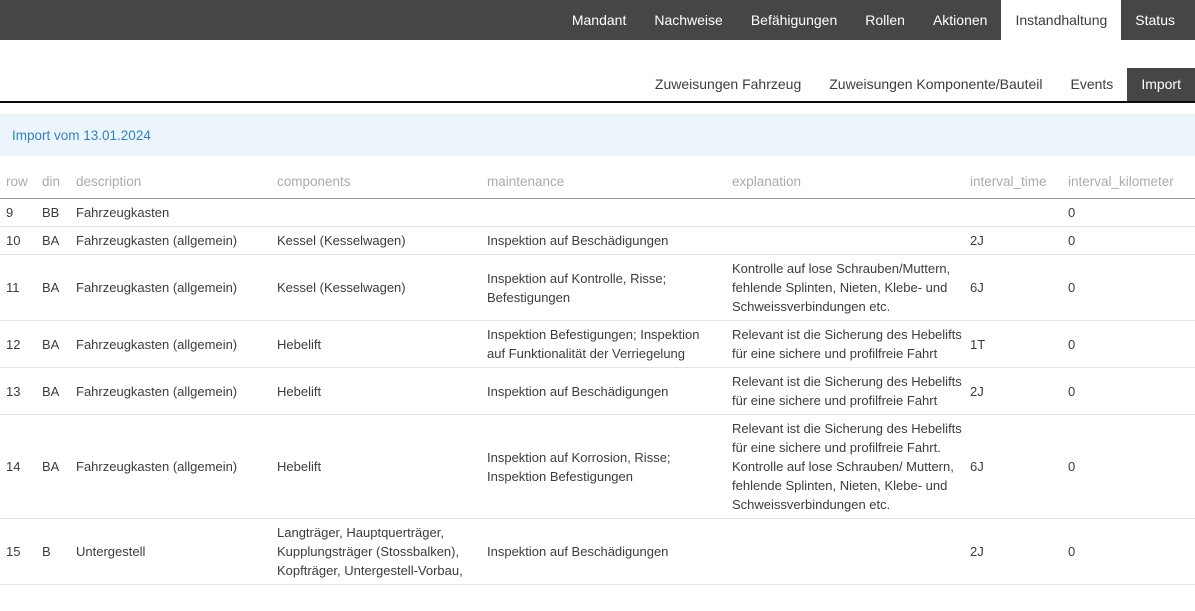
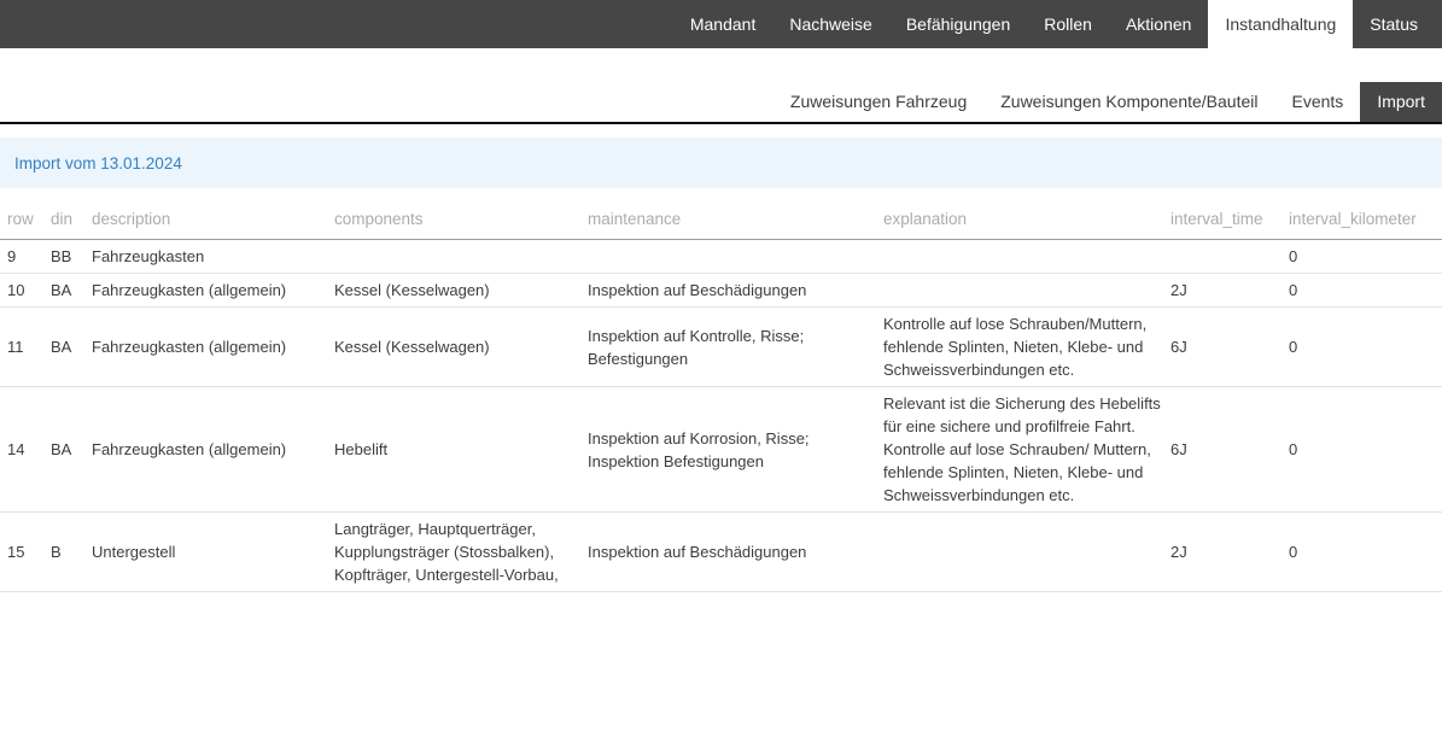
  Mandant
  Nachweise
  Befähigungen
  Rollen
  Aktionen
  Instandhaltung
  Status
  Zuweisungen Fahrzeug
  Zuweisungen Komponente/Bauteil
  Events
  Import
  Import vom 13.01.2024
  	row	din	description	components	maintenance	explanation	interval_time	interval_kilometer
  9	BB	Fahrzeugkasten					0
  10	BA	Fahrzeugkasten (allgemein)	Kessel (Kesselwagen)	Inspektion auf Beschädigungen		2J	0
  11	BA	Fahrzeugkasten (allgemein)	Kessel (Kesselwagen)	Inspektion auf Kontrolle, Risse; Befestigungen	Kontrolle auf lose Schrauben/Muttern, fehlende Splinten, Nieten, Klebe- und Schweissverbindungen etc.	6J	0
- 12	BA	Fahrzeugkasten (allgemein)	Hebelift	Inspektion Befestigungen; Inspektion auf Funktionalität der Verriegelung	Relevant ist die Sicherung des Hebelifts für eine sichere und profilfreie Fahrt	1T	0
- 13	BA	Fahrzeugkasten (allgemein)	Hebelift	Inspektion auf Beschädigungen	Relevant ist die Sicherung des Hebelifts für eine sichere und profilfreie Fahrt	2J	0
  14	BA	Fahrzeugkasten (allgemein)	Hebelift	Inspektion auf Korrosion, Risse; Inspektion Befestigungen	Relevant ist die Sicherung des Hebelifts für eine sichere und profilfreie Fahrt. Kontrolle auf lose Schrauben/ Muttern, fehlende Splinten, Nieten, Klebe- und Schweissverbindungen etc.	6J	0
  15	B	Untergestell	Langträger, Hauptquerträger, Kupplungsträger (Stossbalken), Kopfträger, Untergestell-Vorbau,	Inspektion auf Beschädigungen		2J	0
